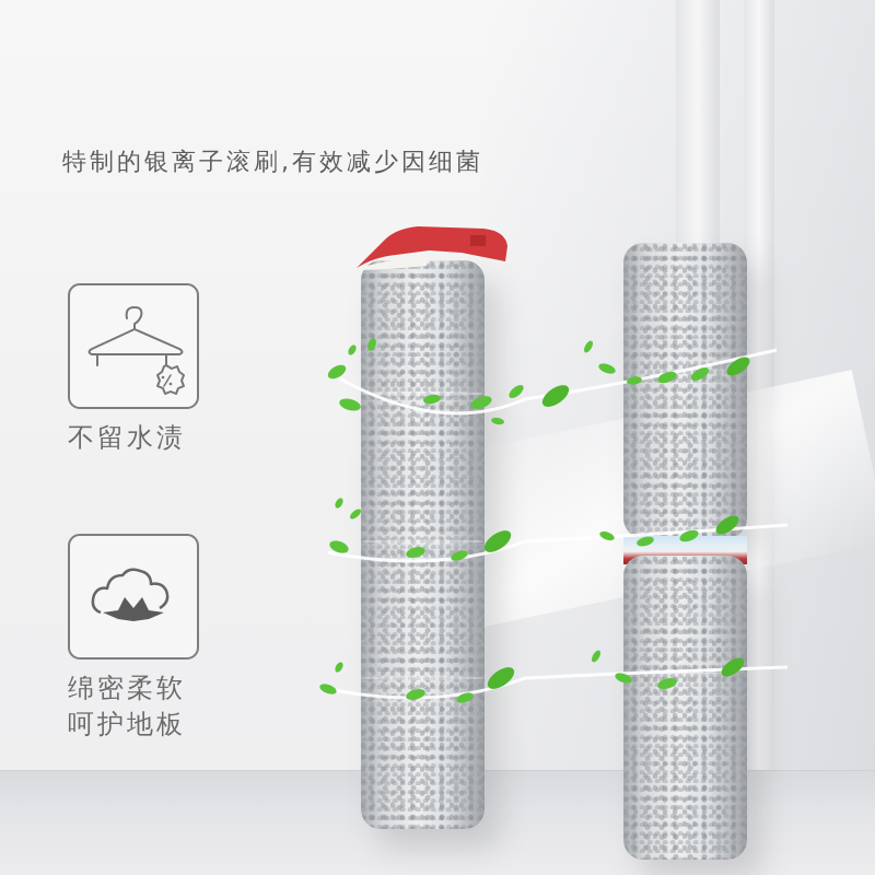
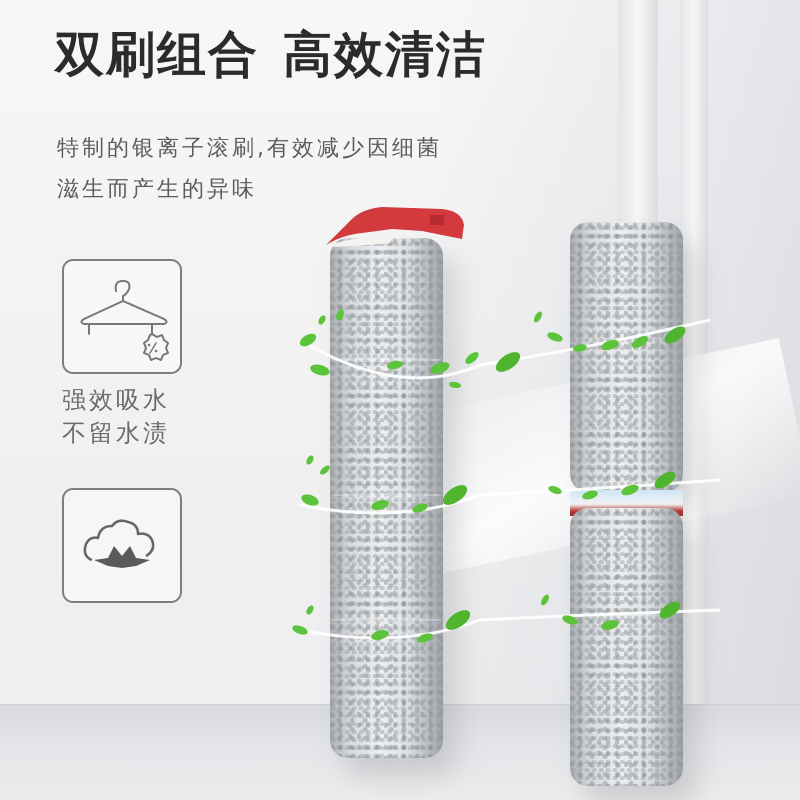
+ 双刷组合 高效清洁
  特制的银离子滚刷,有效减少因细菌
+ 滋生而产生的异味
+ 强效吸水
  不留水渍
- 绵密柔软
- 呵护地板
